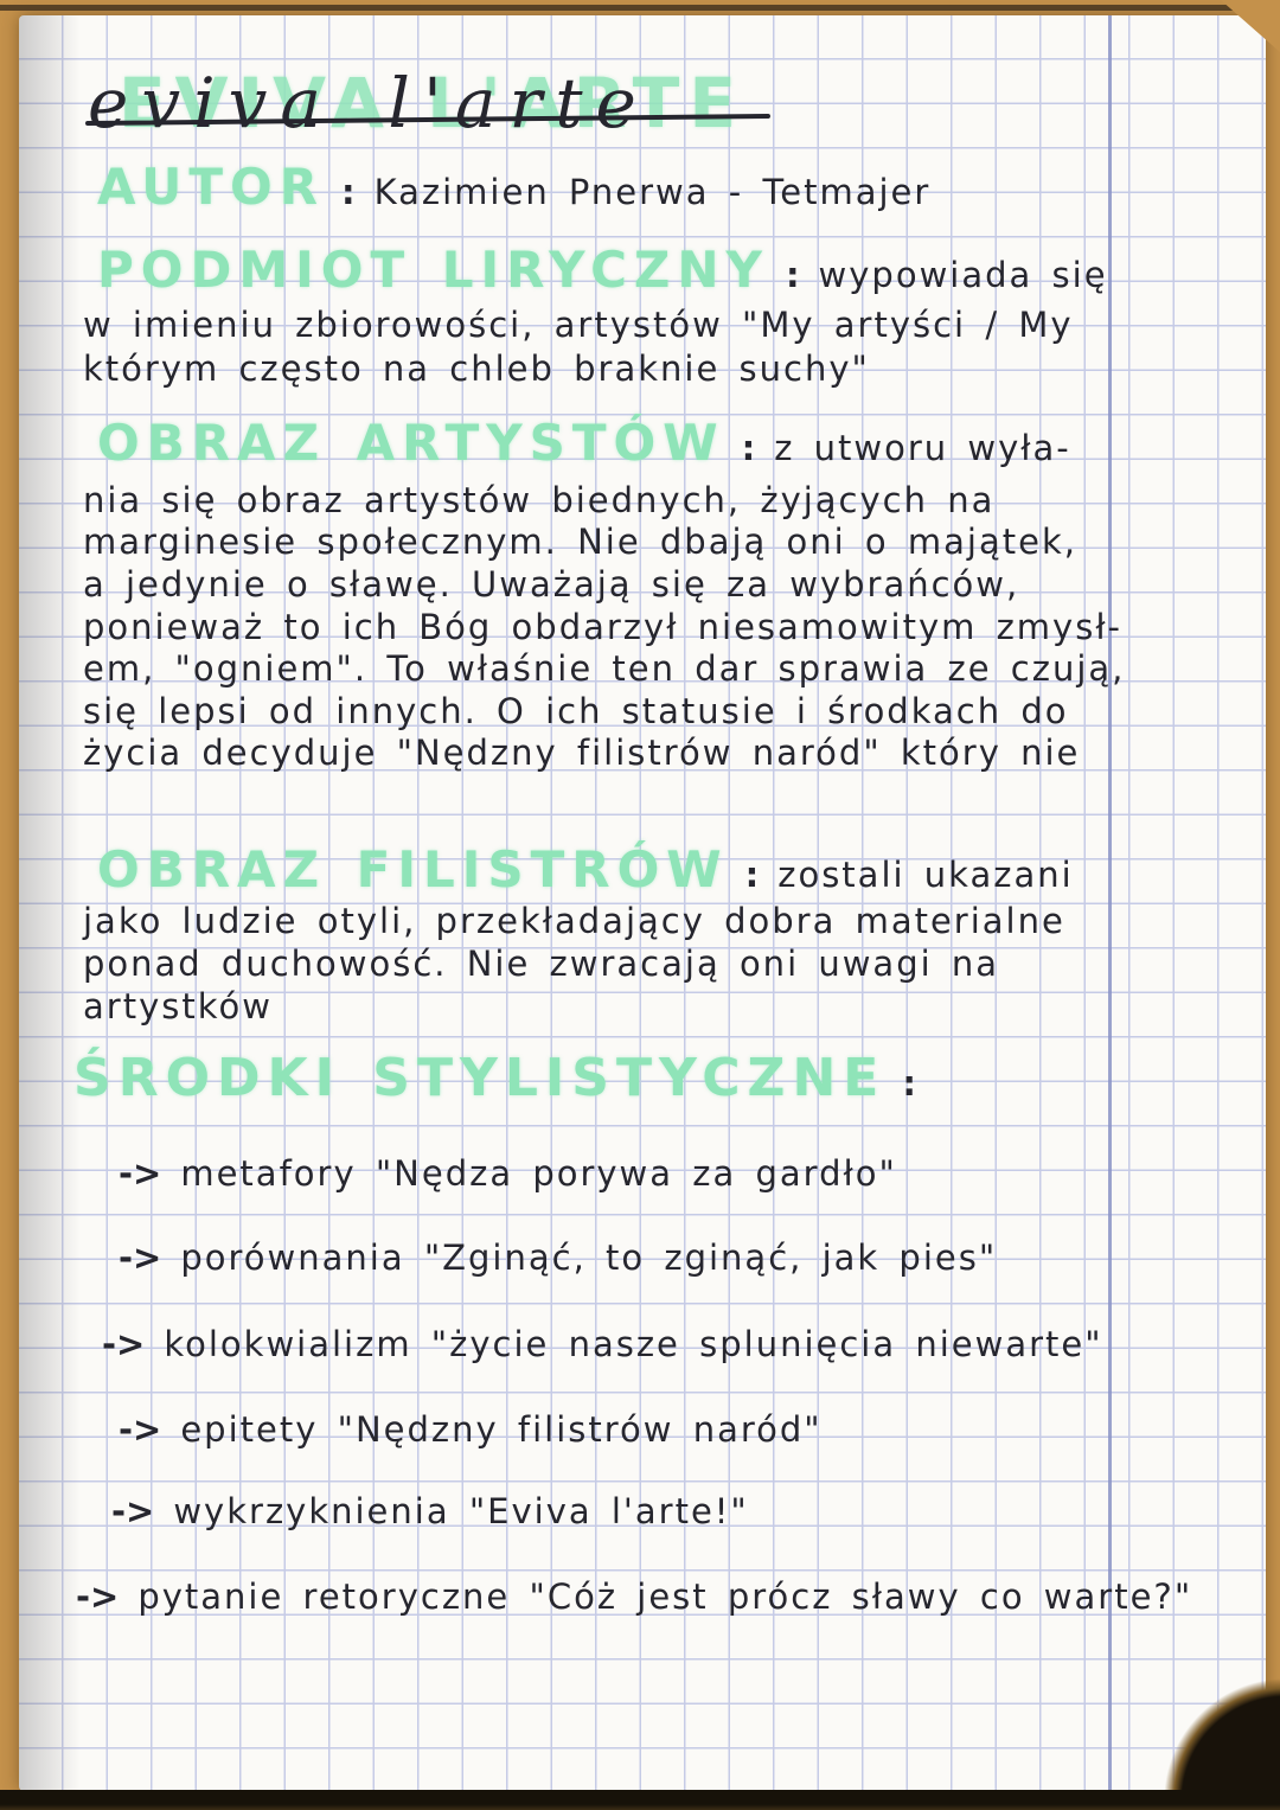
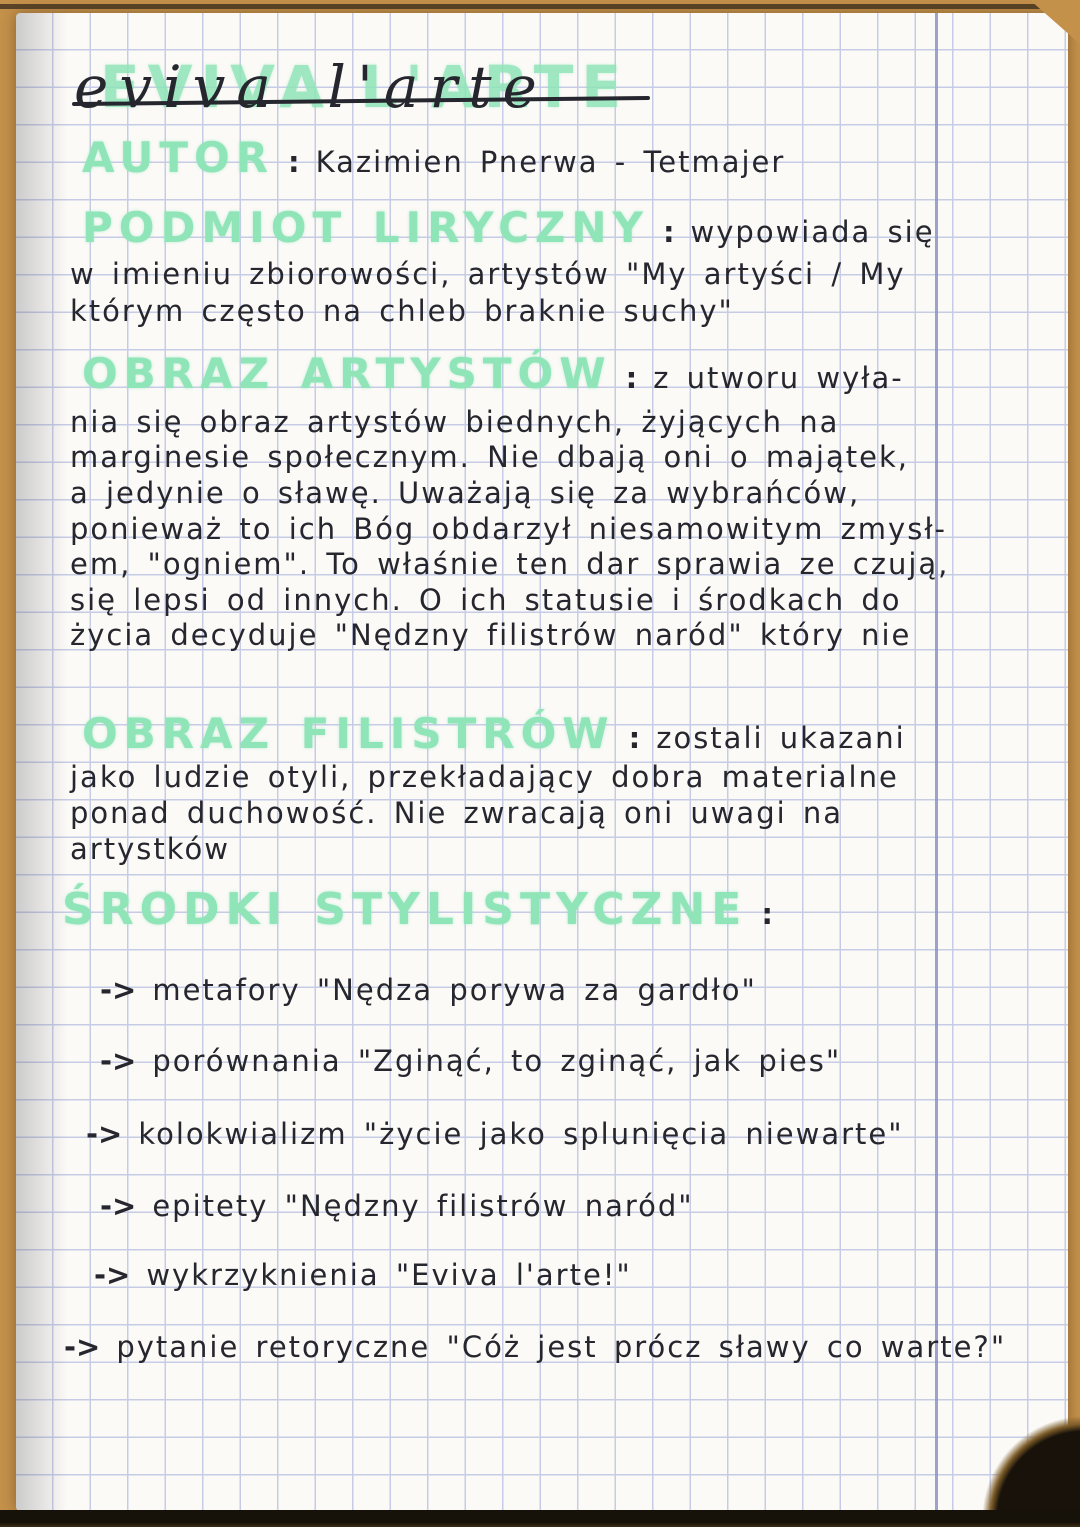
  EVIVA L'ARTE
  eviva l'arte
  AUTOR
  :
  Kazimien Pnerwa - Tetmajer
  PODMIOT LIRYCZNY
  :
  wypowiada się
  w imieniu zbiorowości, artystów "My artyści / My
  którym często na chleb braknie suchy"
  OBRAZ ARTYSTÓW
  :
  z utworu wyła-
  nia się obraz artystów biednych, żyjących na
  marginesie społecznym. Nie dbają oni o majątek,
  a jedynie o sławę. Uważają się za wybrańców,
  ponieważ to ich Bóg obdarzył niesamowitym zmysł-
  em, "ogniem". To właśnie ten dar sprawia ze czują,
  się lepsi od innych. O ich statusie i środkach do
  życia decyduje "Nędzny filistrów naród" który nie
  OBRAZ FILISTRÓW
  :
  zostali ukazani
  jako ludzie otyli, przekładający dobra materialne
  ponad duchowość. Nie zwracają oni uwagi na
  artystków
  ŚRODKI STYLISTYCZNE
  :
  ->
  metafory "Nędza porywa za gardło"
  ->
  porównania "Zginąć, to zginąć, jak pies"
  ->
- kolokwializm "życie nasze splunięcia niewarte"
+ kolokwializm "życie jako splunięcia niewarte"
  ->
  epitety "Nędzny filistrów naród"
  ->
  wykrzyknienia "Eviva l'arte!"
  ->
  pytanie retoryczne "Cóż jest prócz sławy co warte?"
